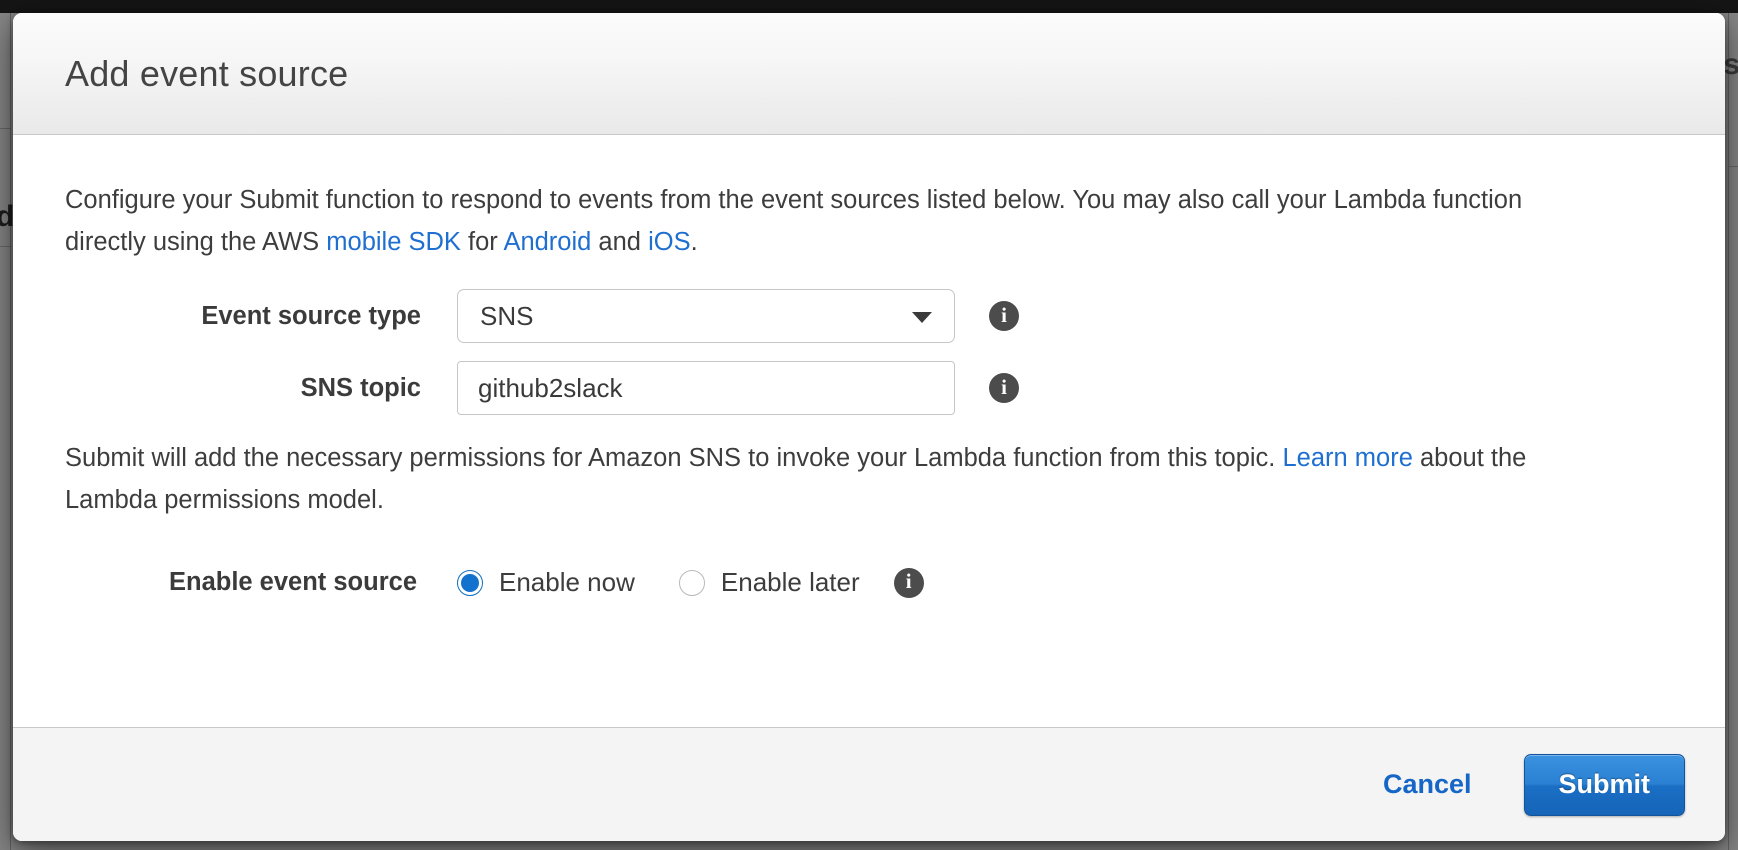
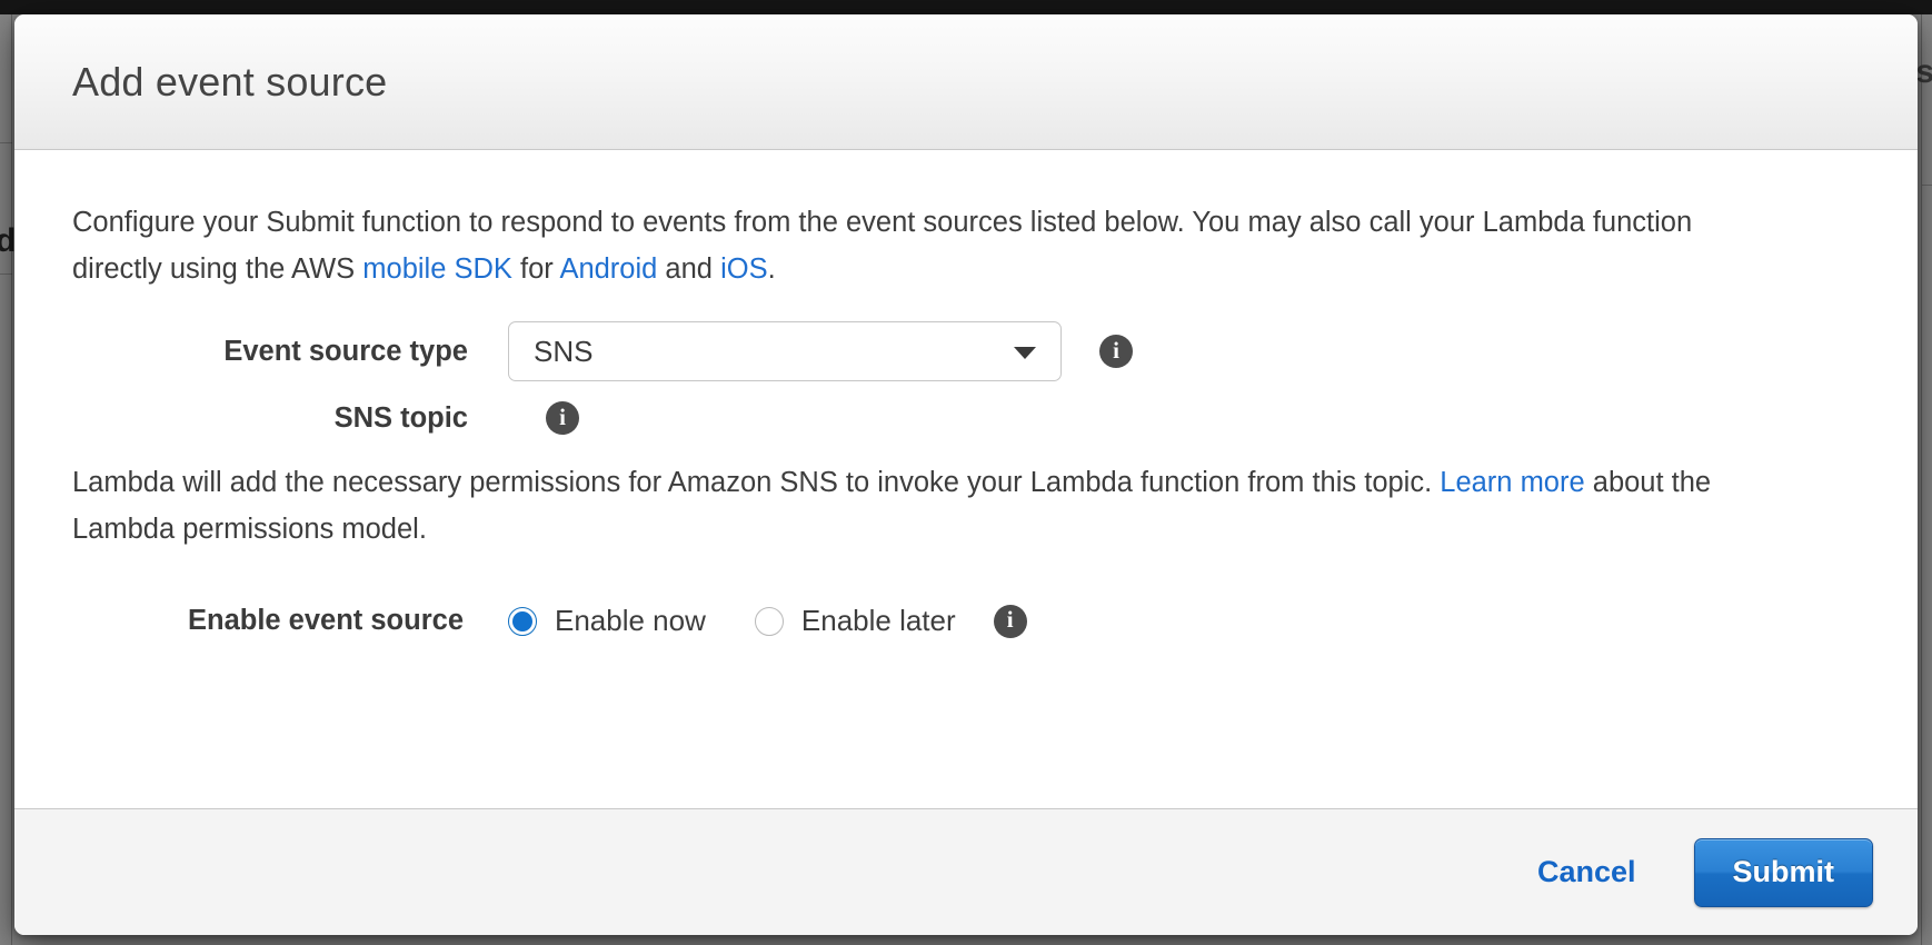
  d
  s
  Add event source
  Configure your Submit function to respond to events from the event sources listed below. You may also call your Lambda function directly using the AWS mobile SDK for Android and iOS.
  Event source type
  SNS
  i
  SNS topic
- github2slack
  i
- Submit will add the necessary permissions for Amazon SNS to invoke your Lambda function from this topic. Learn more about the Lambda permissions model.
+ Lambda will add the necessary permissions for Amazon SNS to invoke your Lambda function from this topic. Learn more about the Lambda permissions model.
  Enable event source
  Enable now
  Enable later
  i
  Cancel
  Submit
